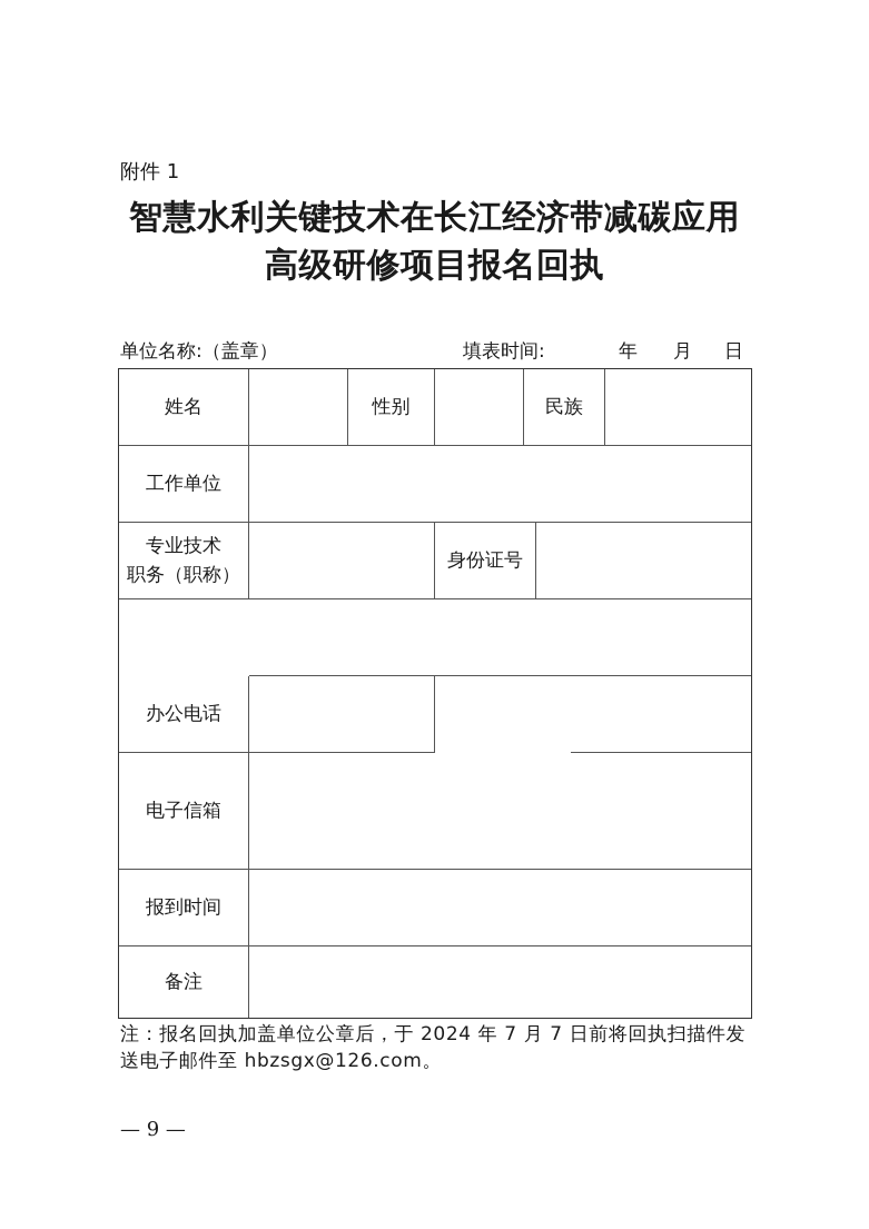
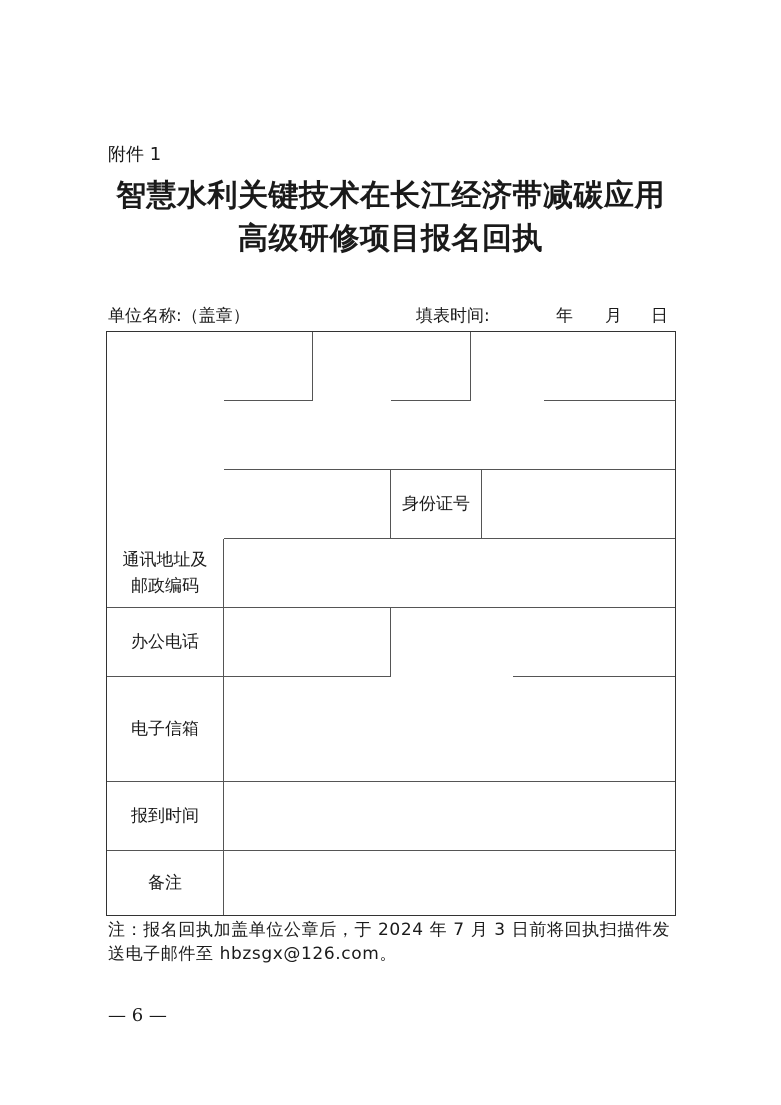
  附件 1
  智慧水利关键技术在长江经济带减碳应用
  高级研修项目报名回执
  单位名称:（盖章）
  填表时间:
  年
  月
  日
- 姓名
- 性别
- 民族
- 工作单位
- 专业技术
- 职务（职称）
  身份证号
+ 通讯地址及
+ 邮政编码
  办公电话
  电子信箱
  报到时间
  备注
- 注：报名回执加盖单位公章后，于 2024 年 7 月 7 日前将回执扫描件发
+ 注：报名回执加盖单位公章后，于 2024 年 7 月 3 日前将回执扫描件发
  送电子邮件至 hbzsgx@126.com。
- — 9 —
+ — 6 —
